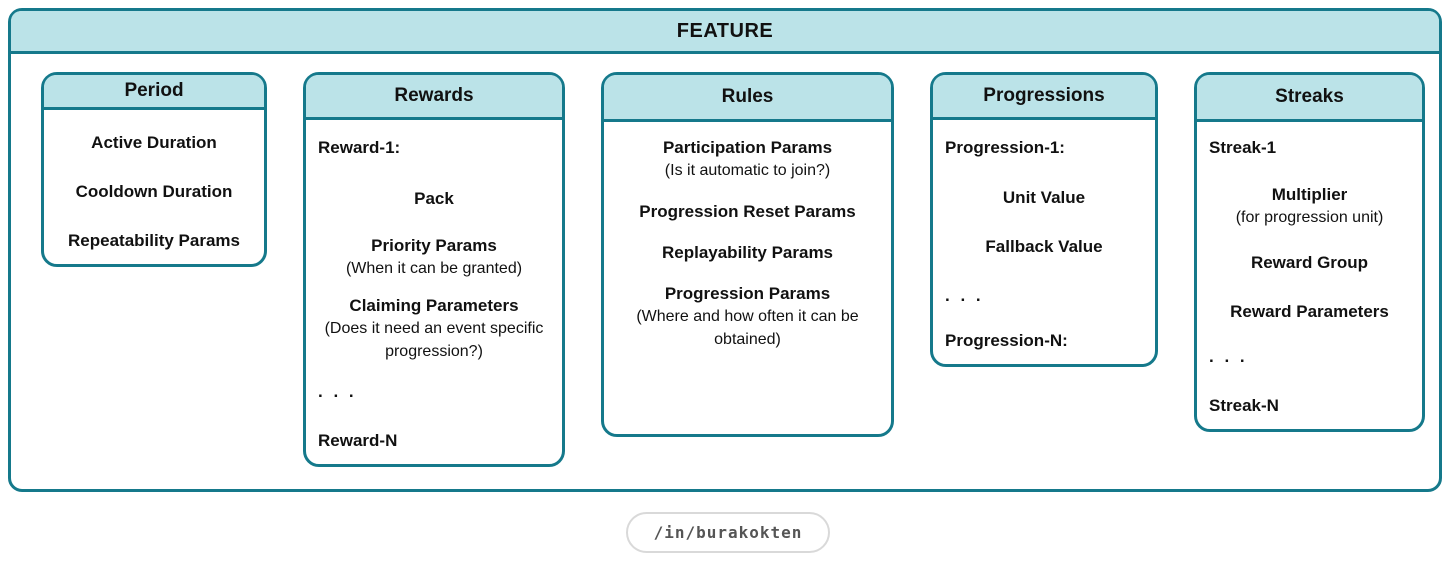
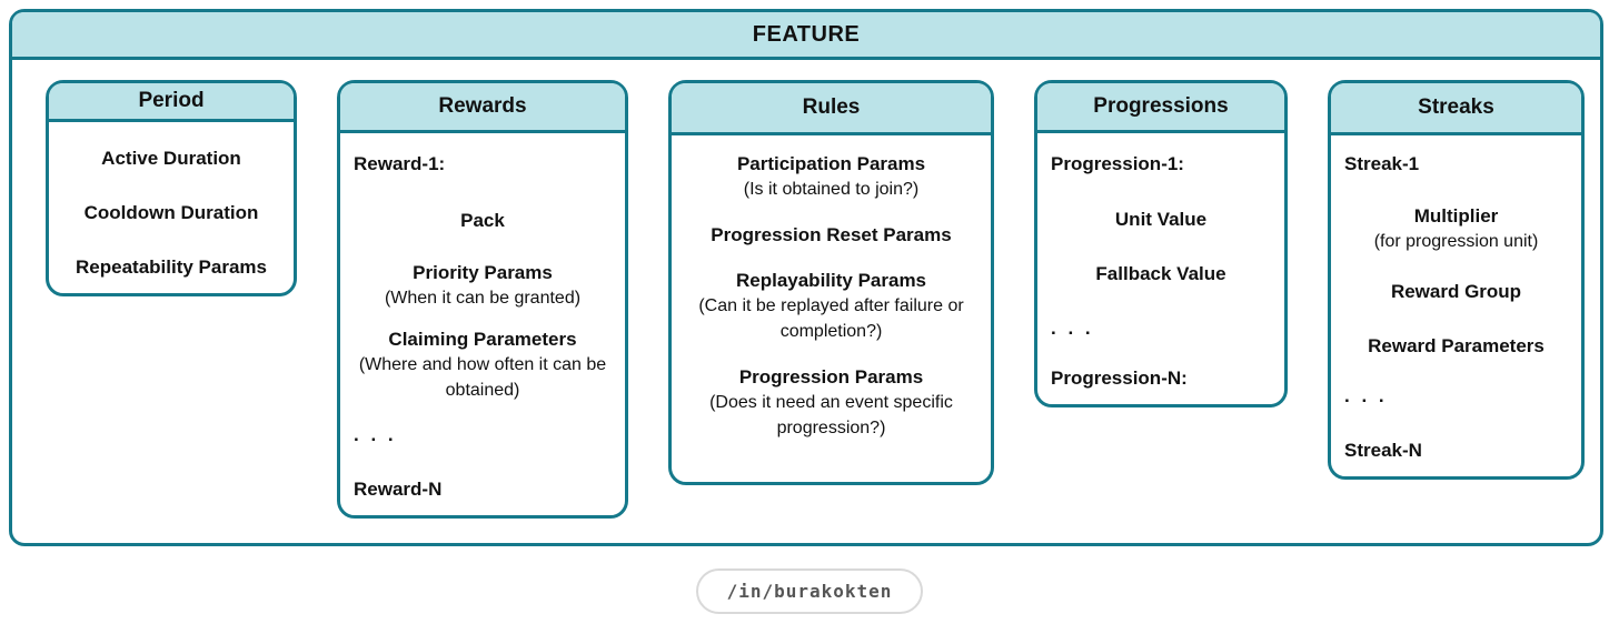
  FEATURE
  Period
  Active Duration
  Cooldown Duration
  Repeatability Params
  Rewards
  Reward-1:
  Pack
  Priority Params
  (When it can be granted)
  Claiming Parameters
- (Does it need an event specific progression?)
+ (Where and how often it can be obtained)
  . . .
  Reward-N
  Rules
  Participation Params
- (Is it automatic to join?)
+ (Is it obtained to join?)
  Progression Reset Params
  Replayability Params
+ (Can it be replayed after failure or completion?)
  Progression Params
- (Where and how often it can be obtained)
+ (Does it need an event specific progression?)
  Progressions
  Progression-1:
  Unit Value
  Fallback Value
  . . .
  Progression-N:
  Streaks
  Streak-1
  Multiplier
  (for progression unit)
  Reward Group
  Reward Parameters
  . . .
  Streak-N
  /in/burakokten
